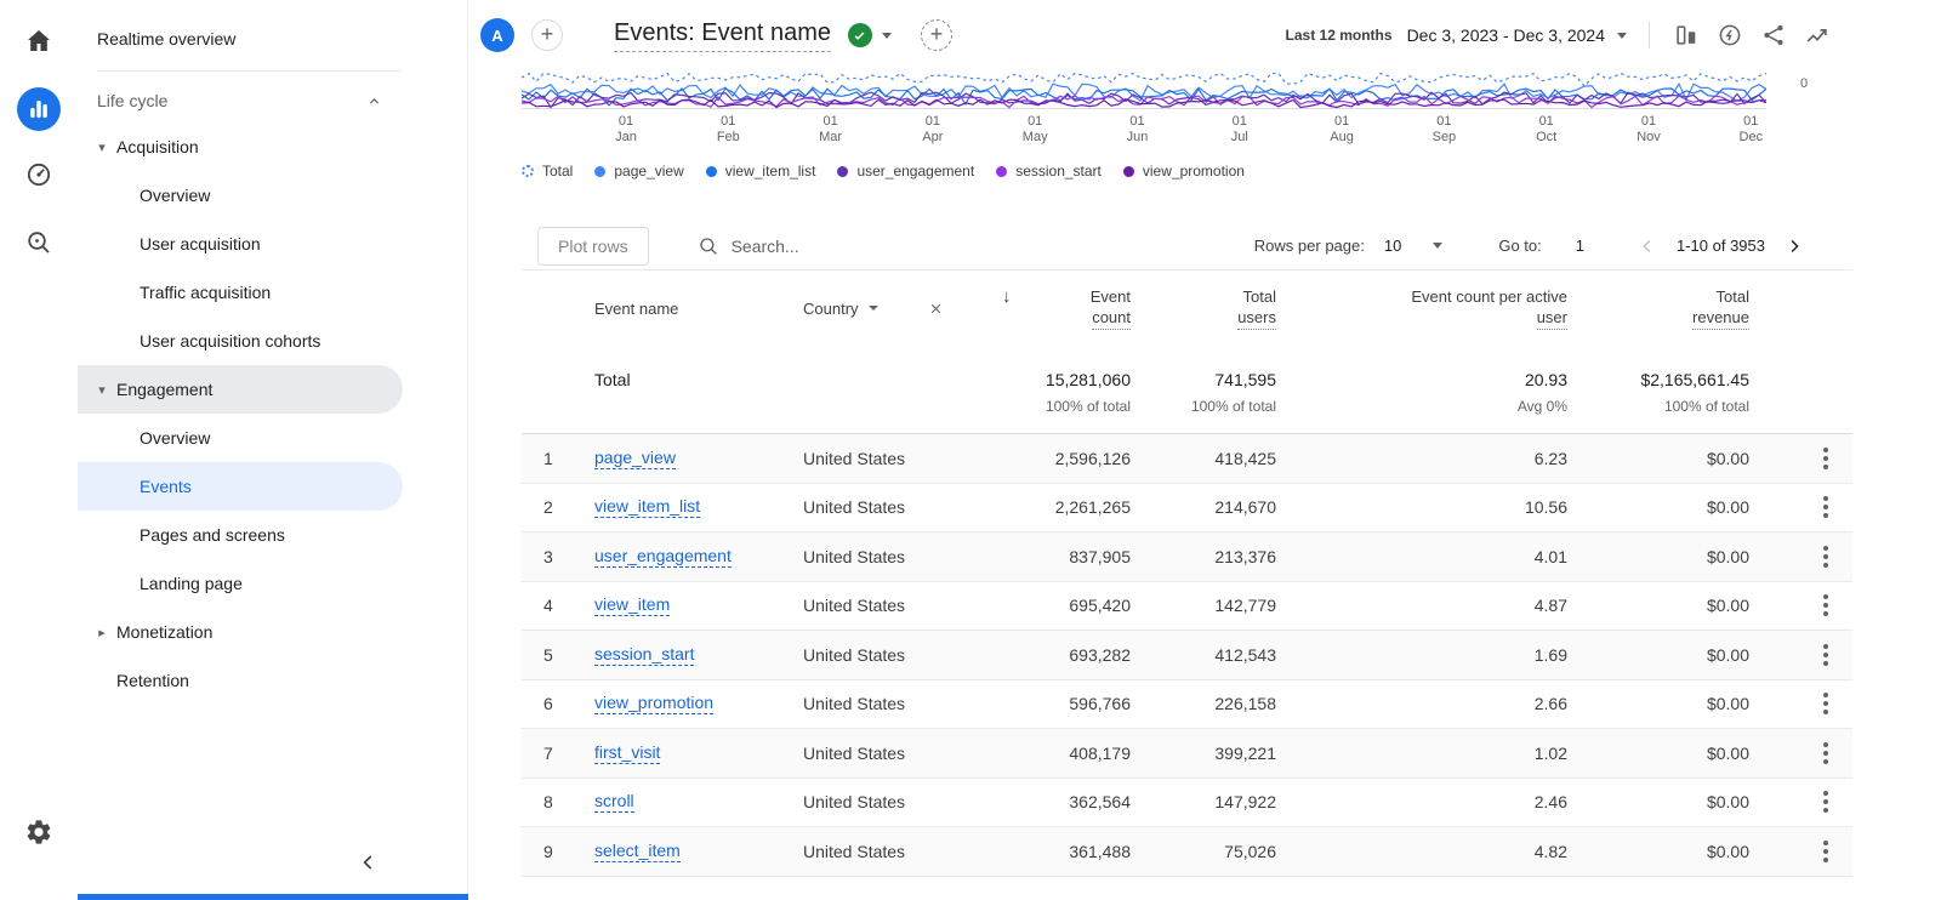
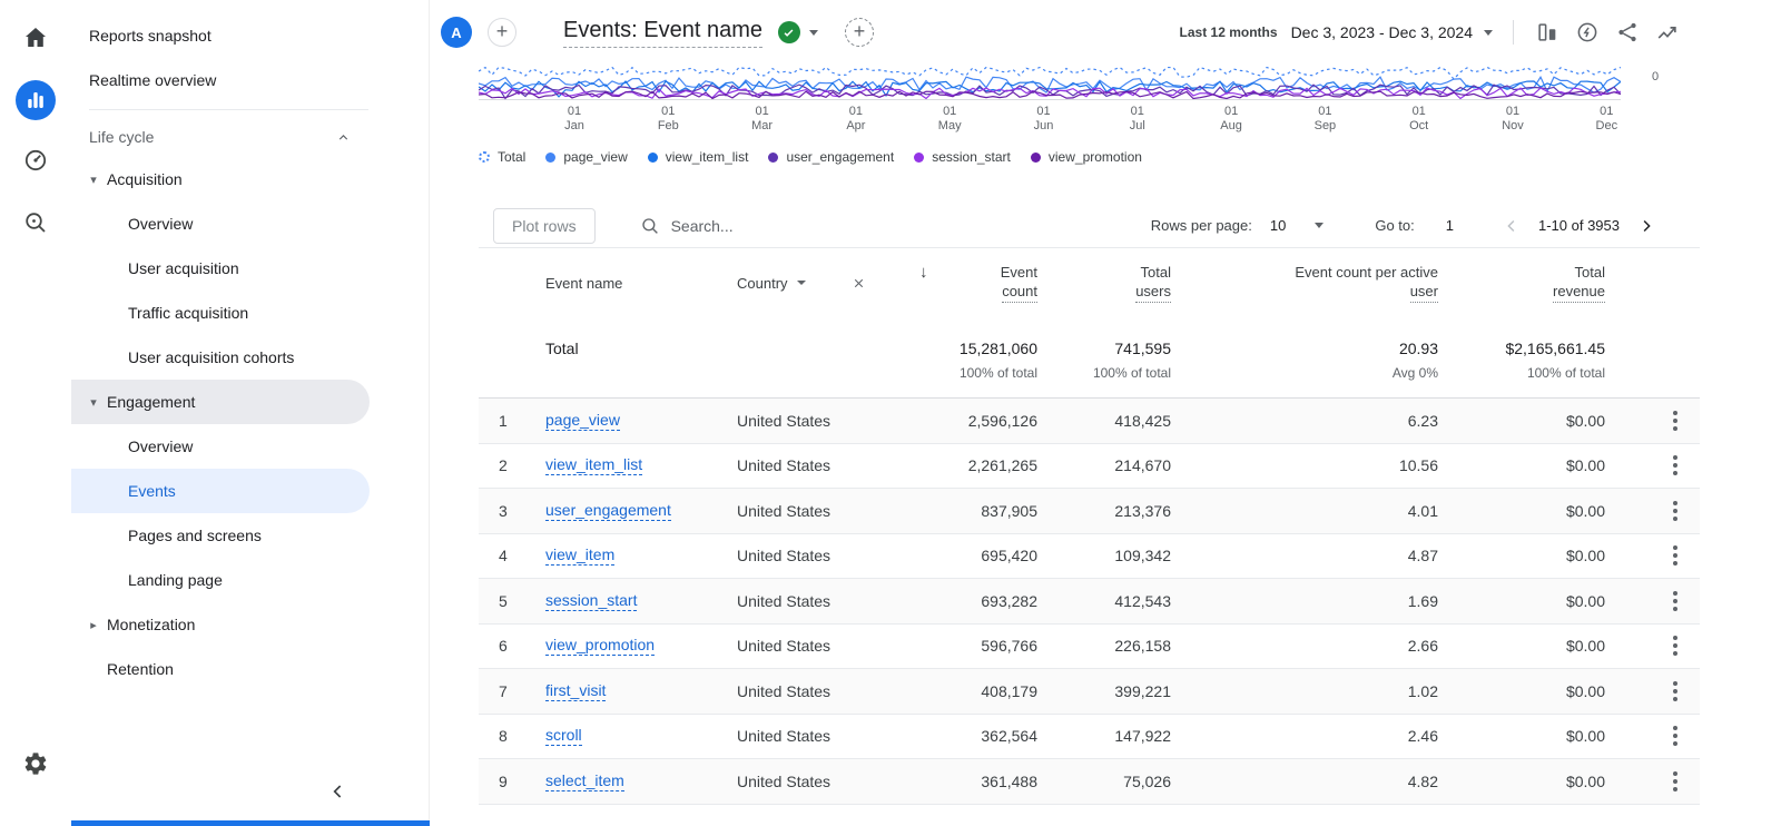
+ Reports snapshot
  Realtime overview
  Life cycle
  Acquisition
  Overview
  User acquisition
  Traffic acquisition
  User acquisition cohorts
  Engagement
  Overview
  Events
  Pages and screens
  Landing page
  Monetization
  Retention
  A
  Events: Event name
  Last 12 months
  Dec 3, 2023 - Dec 3, 2024
  0
  01
  Jan
  01
  Feb
  01
  Mar
  01
  Apr
  01
  May
  01
  Jun
  01
  Jul
  01
  Aug
  01
  Sep
  01
  Oct
  01
  Nov
  01
  Dec
  Total
  page_view
  view_item_list
  user_engagement
  session_start
  view_promotion
  Plot rows
  Search...
  Rows per page:
  10
  Go to:
  1
  1-10 of 3953
  Event name
  Country
  ↓
  Event
  count
  Total
  users
  Event count per active
  user
  Total
  revenue
  Total
  15,281,060
  100% of total
  741,595
  100% of total
  20.93
  Avg 0%
  $2,165,661.45
  100% of total
  1
  page_view
  United States
  2,596,126
  418,425
  6.23
  $0.00
  2
  view_item_list
  United States
  2,261,265
  214,670
  10.56
  $0.00
  3
  user_engagement
  United States
  837,905
  213,376
  4.01
  $0.00
  4
  view_item
  United States
  695,420
- 142,779
+ 109,342
  4.87
  $0.00
  5
  session_start
  United States
  693,282
  412,543
  1.69
  $0.00
  6
  view_promotion
  United States
  596,766
  226,158
  2.66
  $0.00
  7
  first_visit
  United States
  408,179
  399,221
  1.02
  $0.00
  8
  scroll
  United States
  362,564
  147,922
  2.46
  $0.00
  9
  select_item
  United States
  361,488
  75,026
  4.82
  $0.00
